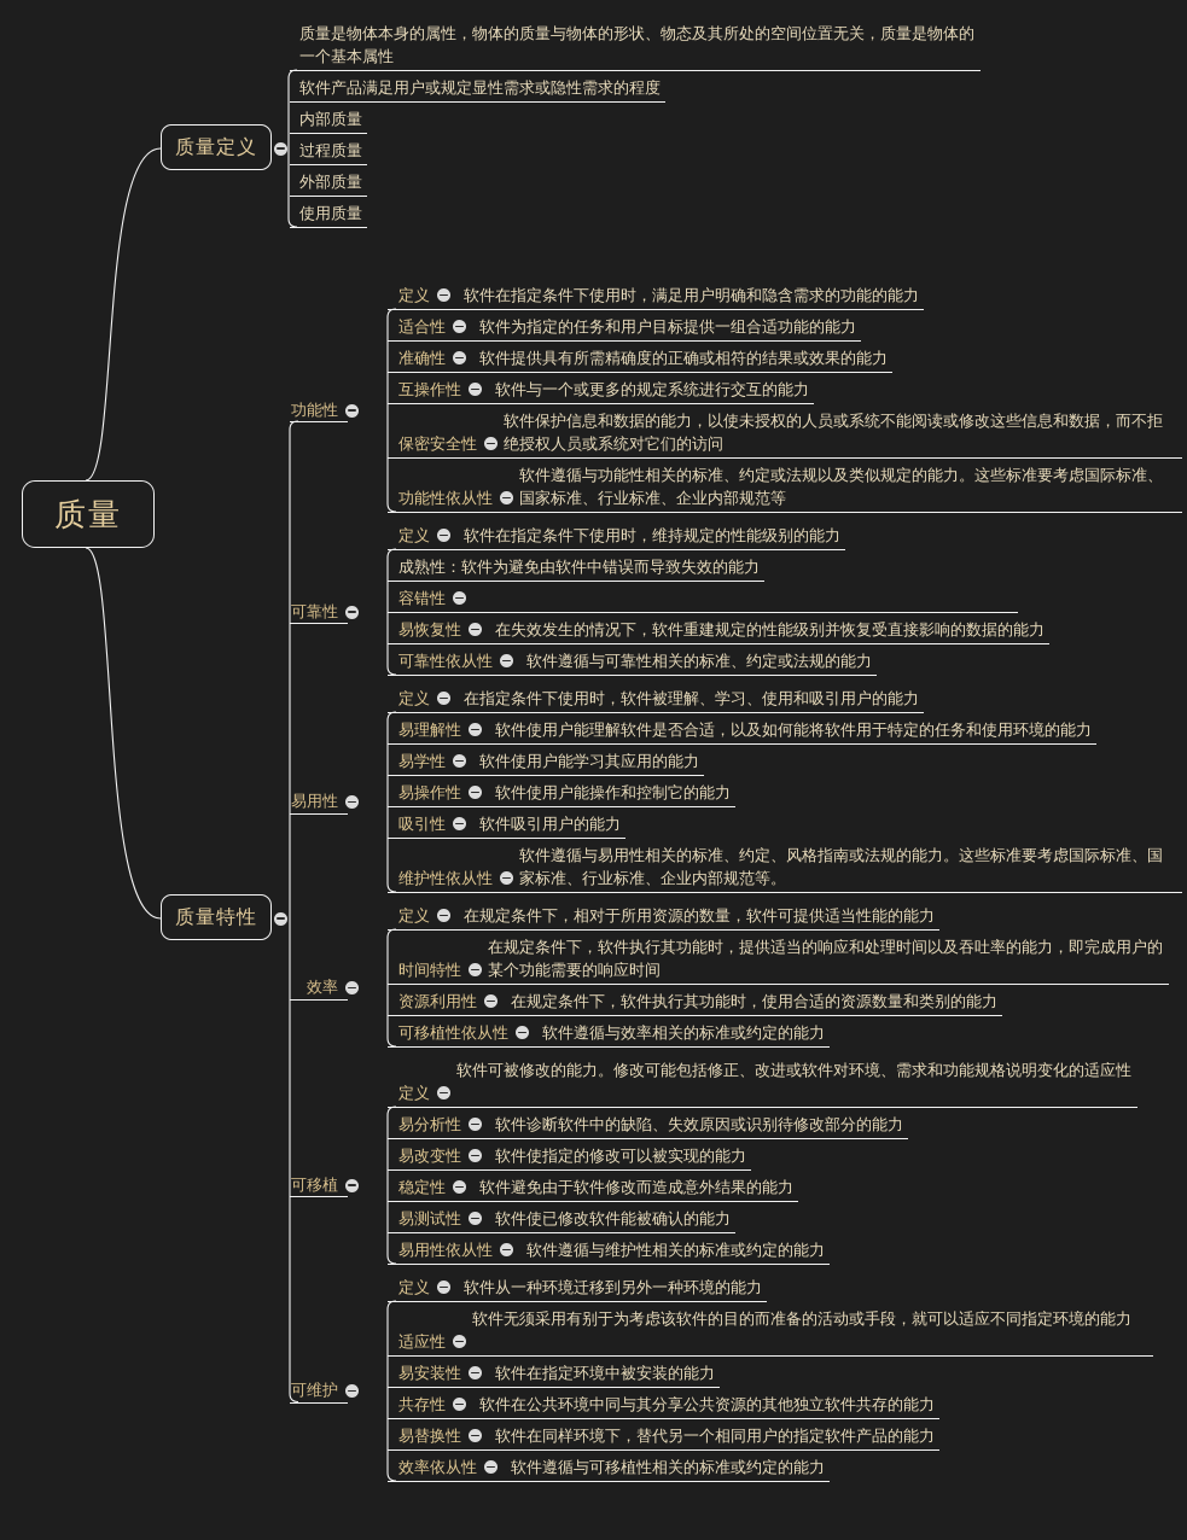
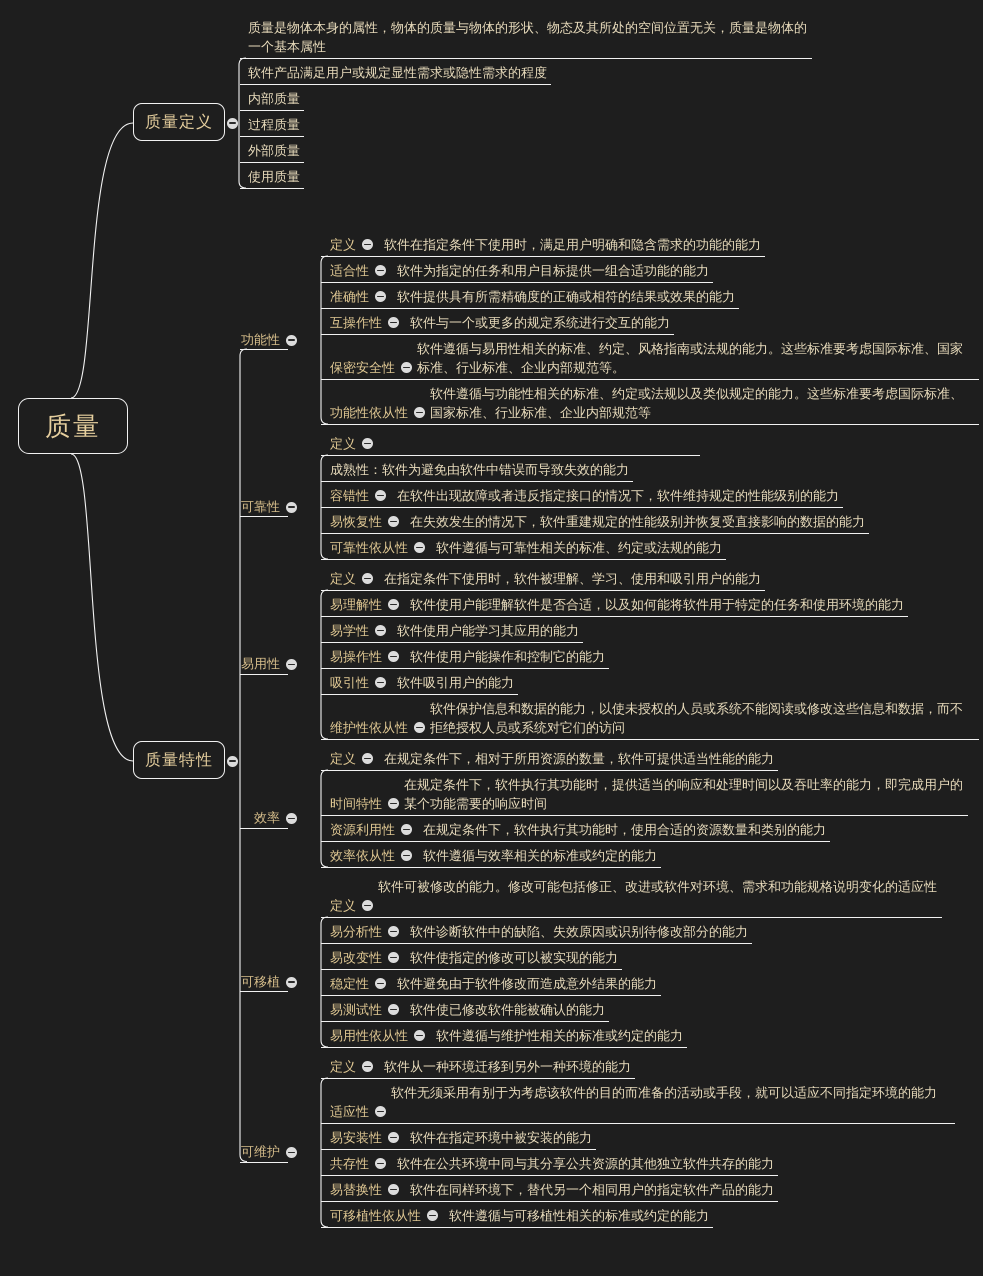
  质量是物体本身的属性，物体的质量与物体的形状、物态及其所处的空间位置无关，质量是物体的一个基本属性
  软件产品满足用户或规定显性需求或隐性需求的程度
  内部质量
  过程质量
  外部质量
  使用质量
  质量定义
  定义
  软件在指定条件下使用时，满足用户明确和隐含需求的功能的能力
  适合性
  软件为指定的任务和用户目标提供一组合适功能的能力
  准确性
  软件提供具有所需精确度的正确或相符的结果或效果的能力
  互操作性
  软件与一个或更多的规定系统进行交互的能力
- 软件保护信息和数据的能力，以使未授权的人员或系统不能阅读或修改这些信息和数据，而不拒绝授权人员或系统对它们的访问
+ 软件遵循与易用性相关的标准、约定、风格指南或法规的能力。这些标准要考虑国际标准、国家标准、行业标准、企业内部规范等。
  保密安全性
  软件遵循与功能性相关的标准、约定或法规以及类似规定的能力。这些标准要考虑国际标准、国家标准、行业标准、企业内部规范等
  功能性依从性
  功能性
  定义
- 软件在指定条件下使用时，维持规定的性能级别的能力
  成熟性：软件为避免由软件中错误而导致失效的能力
  容错性
+ 在软件出现故障或者违反指定接口的情况下，软件维持规定的性能级别的能力
  易恢复性
  在失效发生的情况下，软件重建规定的性能级别并恢复受直接影响的数据的能力
  可靠性依从性
  软件遵循与可靠性相关的标准、约定或法规的能力
  可靠性
  定义
  在指定条件下使用时，软件被理解、学习、使用和吸引用户的能力
  易理解性
  软件使用户能理解软件是否合适，以及如何能将软件用于特定的任务和使用环境的能力
  易学性
  软件使用户能学习其应用的能力
  易操作性
  软件使用户能操作和控制它的能力
  吸引性
  软件吸引用户的能力
- 软件遵循与易用性相关的标准、约定、风格指南或法规的能力。这些标准要考虑国际标准、国家标准、行业标准、企业内部规范等。
+ 软件保护信息和数据的能力，以使未授权的人员或系统不能阅读或修改这些信息和数据，而不拒绝授权人员或系统对它们的访问
  维护性依从性
  易用性
  定义
  在规定条件下，相对于所用资源的数量，软件可提供适当性能的能力
  在规定条件下，软件执行其功能时，提供适当的响应和处理时间以及吞吐率的能力，即完成用户的某个功能需要的响应时间
  时间特性
  资源利用性
  在规定条件下，软件执行其功能时，使用合适的资源数量和类别的能力
- 可移植性依从性
+ 效率依从性
  软件遵循与效率相关的标准或约定的能力
  效率
  软件可被修改的能力。修改可能包括修正、改进或软件对环境、需求和功能规格说明变化的适应性
  定义
  易分析性
  软件诊断软件中的缺陷、失效原因或识别待修改部分的能力
  易改变性
  软件使指定的修改可以被实现的能力
  稳定性
  软件避免由于软件修改而造成意外结果的能力
  易测试性
  软件使已修改软件能被确认的能力
  易用性依从性
  软件遵循与维护性相关的标准或约定的能力
  可移植
  定义
  软件从一种环境迁移到另外一种环境的能力
  软件无须采用有别于为考虑该软件的目的而准备的活动或手段，就可以适应不同指定环境的能力
  适应性
  易安装性
  软件在指定环境中被安装的能力
  共存性
  软件在公共环境中同与其分享公共资源的其他独立软件共存的能力
  易替换性
  软件在同样环境下，替代另一个相同用户的指定软件产品的能力
- 效率依从性
+ 可移植性依从性
  软件遵循与可移植性相关的标准或约定的能力
  可维护
  质量特性
  质量
